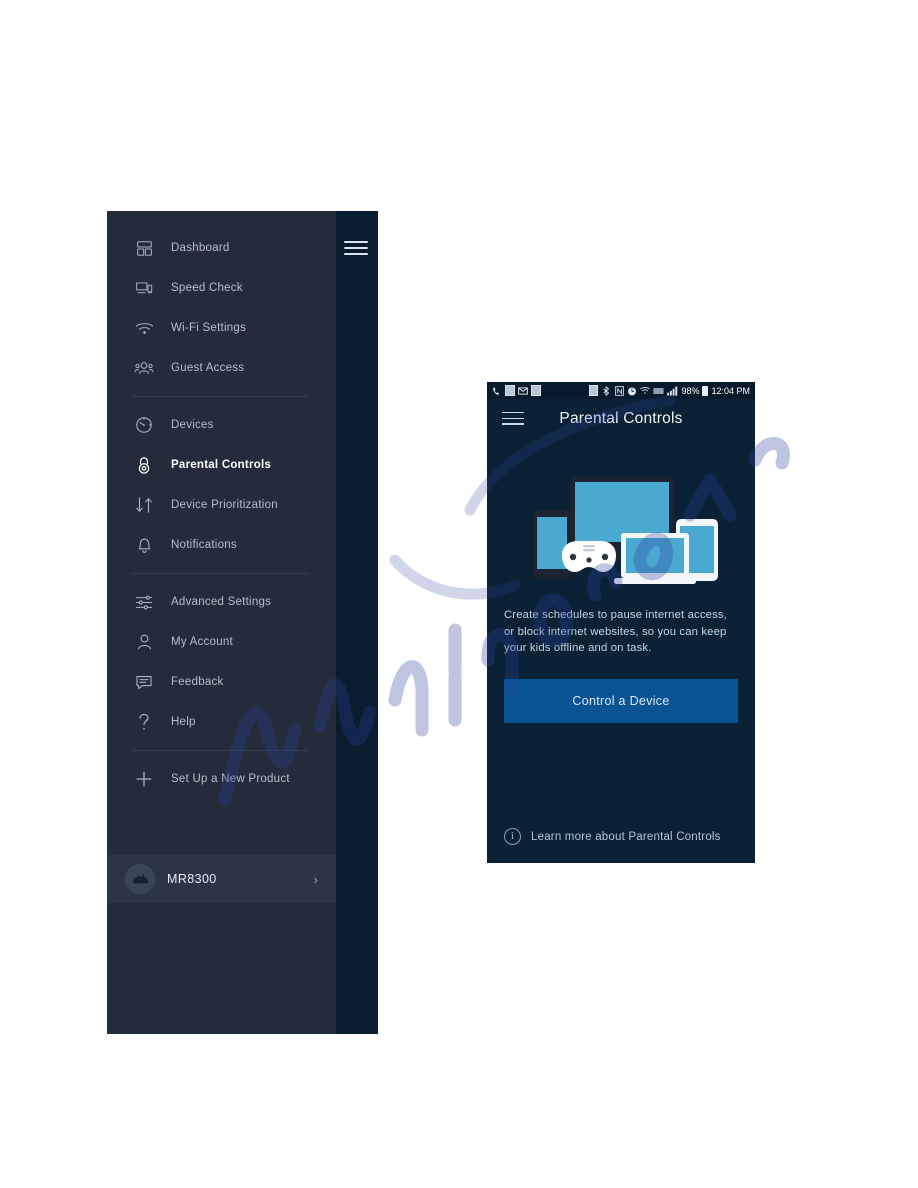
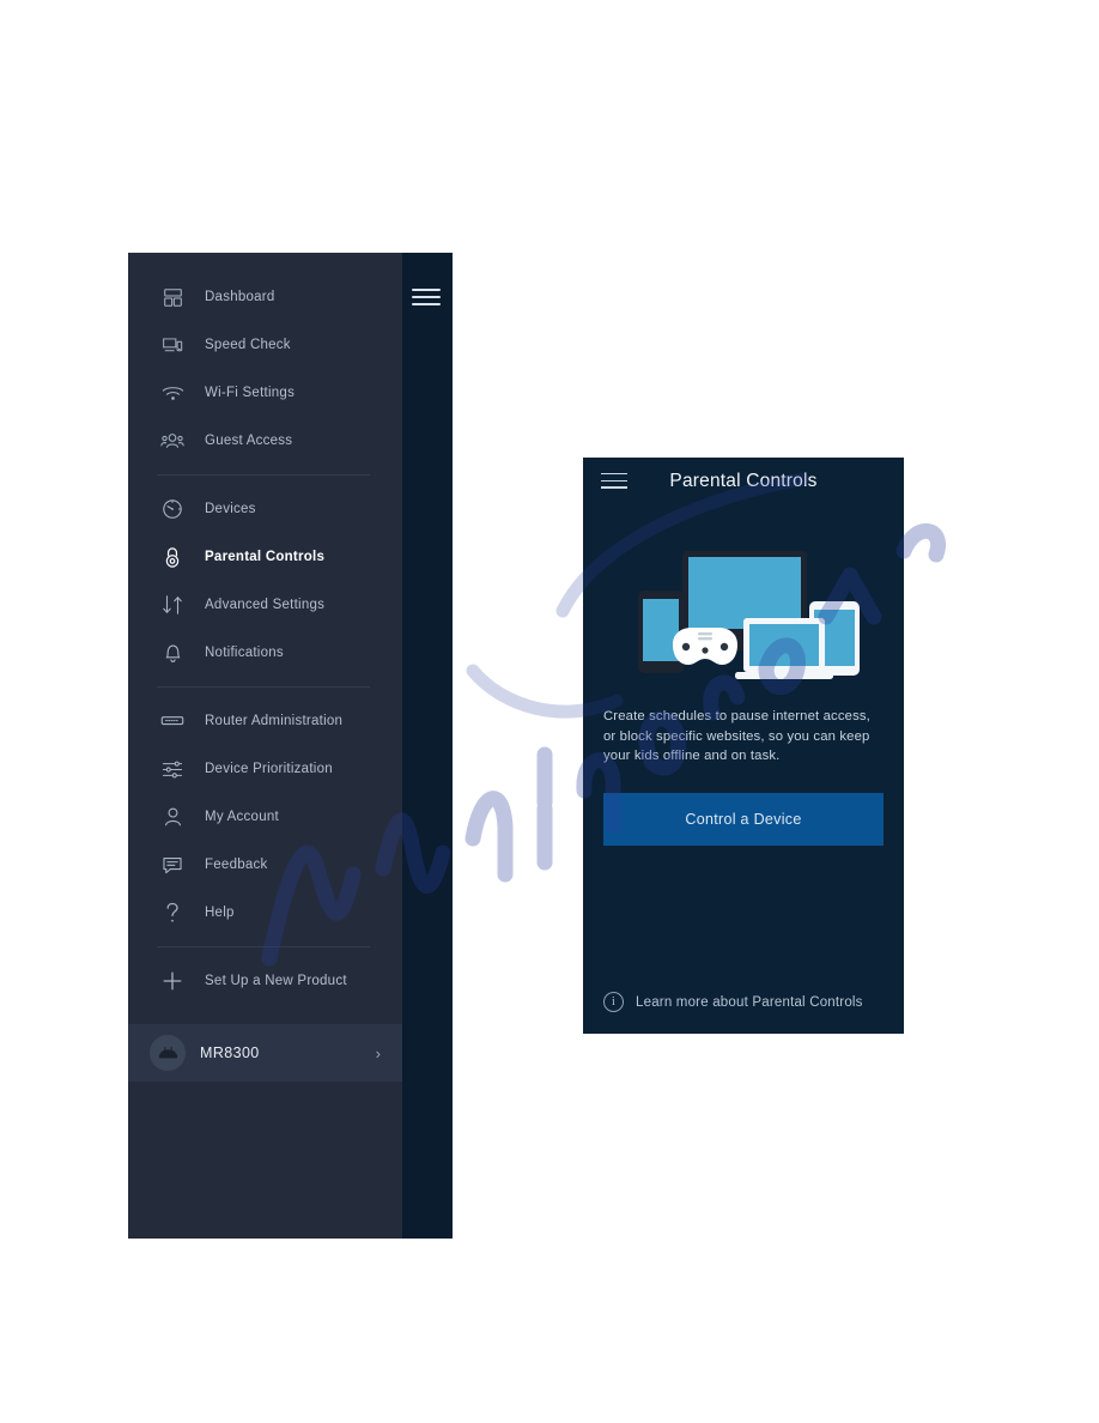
  Dashboard
  Speed Check
  Wi-Fi Settings
  Guest Access
  Devices
  Parental Controls
- Device Prioritization
+ Advanced Settings
  Notifications
+ Router Administration
- Advanced Settings
+ Device Prioritization
  My Account
  Feedback
  Help
  Set Up a New Product
  MR8300
  ›
- 98%
- 12:04 PM
  Parental Controls
- Create schedules to pause internet access, or block internet websites, so you can keep your kids offline and on task.
+ Create schedules to pause internet access, or block specific websites, so you can keep your kids offline and on task.
  Control a Device
  i
  Learn more about Parental Controls
